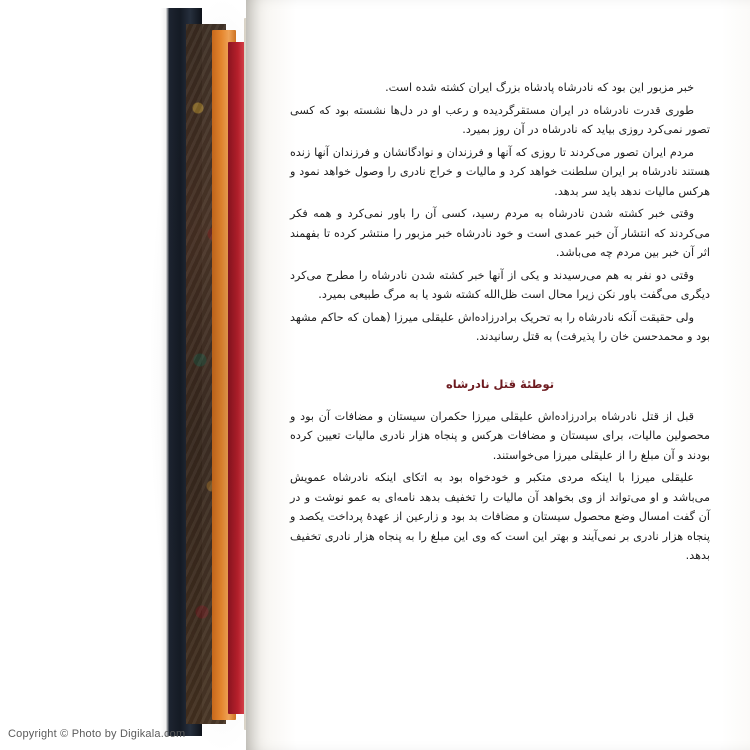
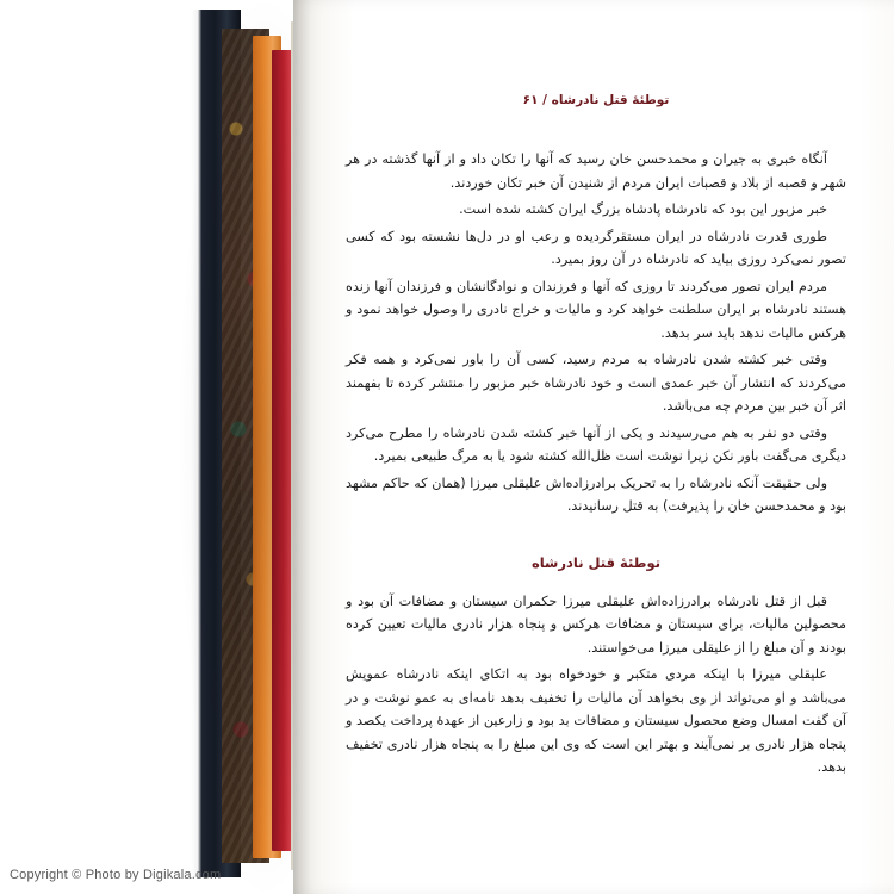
+ توطئهٔ قتل نادرشاه / ۶۱
+ آنگاه خبری به جیران و محمدحسن خان رسید که آنها را تکان داد و از آنها گذشته در هر شهر و قصبه از بلاد و قصبات ایران مردم از شنیدن آن خبر تکان خوردند.
  خبر مزبور این بود که نادرشاه پادشاه بزرگ ایران کشته شده است.
  طوری قدرت نادرشاه در ایران مستقرگردیده و رعب او در دل‌ها نشسته بود که کسی تصور نمی‌کرد روزی بیاید که نادرشاه در آن روز بمیرد.
  مردم ایران تصور می‌کردند تا روزی که آنها و فرزندان و نوادگانشان و فرزندان آنها زنده هستند نادرشاه بر ایران سلطنت خواهد کرد و مالیات و خراج نادری را وصول خواهد نمود و هرکس مالیات ندهد باید سر بدهد.
  وقتی خبر کشته شدن نادرشاه به مردم رسید، کسی آن را باور نمی‌کرد و همه فکر می‌کردند که انتشار آن خبر عمدی است و خود نادرشاه خبر مزبور را منتشر کرده تا بفهمند اثر آن خبر بین مردم چه می‌باشد.
- وقتی دو نفر به هم می‌رسیدند و یکی از آنها خبر کشته شدن نادرشاه را مطرح می‌کرد دیگری می‌گفت باور نکن زیرا محال است ظل‌الله کشته شود یا به مرگ طبیعی بمیرد.
+ وقتی دو نفر به هم می‌رسیدند و یکی از آنها خبر کشته شدن نادرشاه را مطرح می‌کرد دیگری می‌گفت باور نکن زیرا نوشت است ظل‌الله کشته شود یا به مرگ طبیعی بمیرد.
  ولی حقیقت آنکه نادرشاه را به تحریک برادرزاده‌اش علیقلی میرزا (همان که حاکم مشهد بود و محمدحسن خان را پذیرفت) به قتل رسانیدند.
  توطئهٔ قتل نادرشاه
  قبل از قتل نادرشاه برادرزاده‌اش علیقلی میرزا حکمران سیستان و مضافات آن بود و محصولین مالیات، برای سیستان و مضافات هرکس و پنجاه هزار نادری مالیات تعیین کرده بودند و آن مبلغ را از علیقلی میرزا می‌خواستند.
  علیقلی میرزا با اینکه مردی متکبر و خودخواه بود به اتکای اینکه نادرشاه عمویش می‌باشد و او می‌تواند از وی بخواهد آن مالیات را تخفیف بدهد نامه‌ای به عمو نوشت و در آن گفت امسال وضع محصول سیستان و مضافات بد بود و زارعین از عهدهٔ پرداخت یکصد و پنجاه هزار نادری بر نمی‌آیند و بهتر این است که وی این مبلغ را به پنجاه هزار نادری تخفیف بدهد.
  Copyright © Photo by Digikala.com
